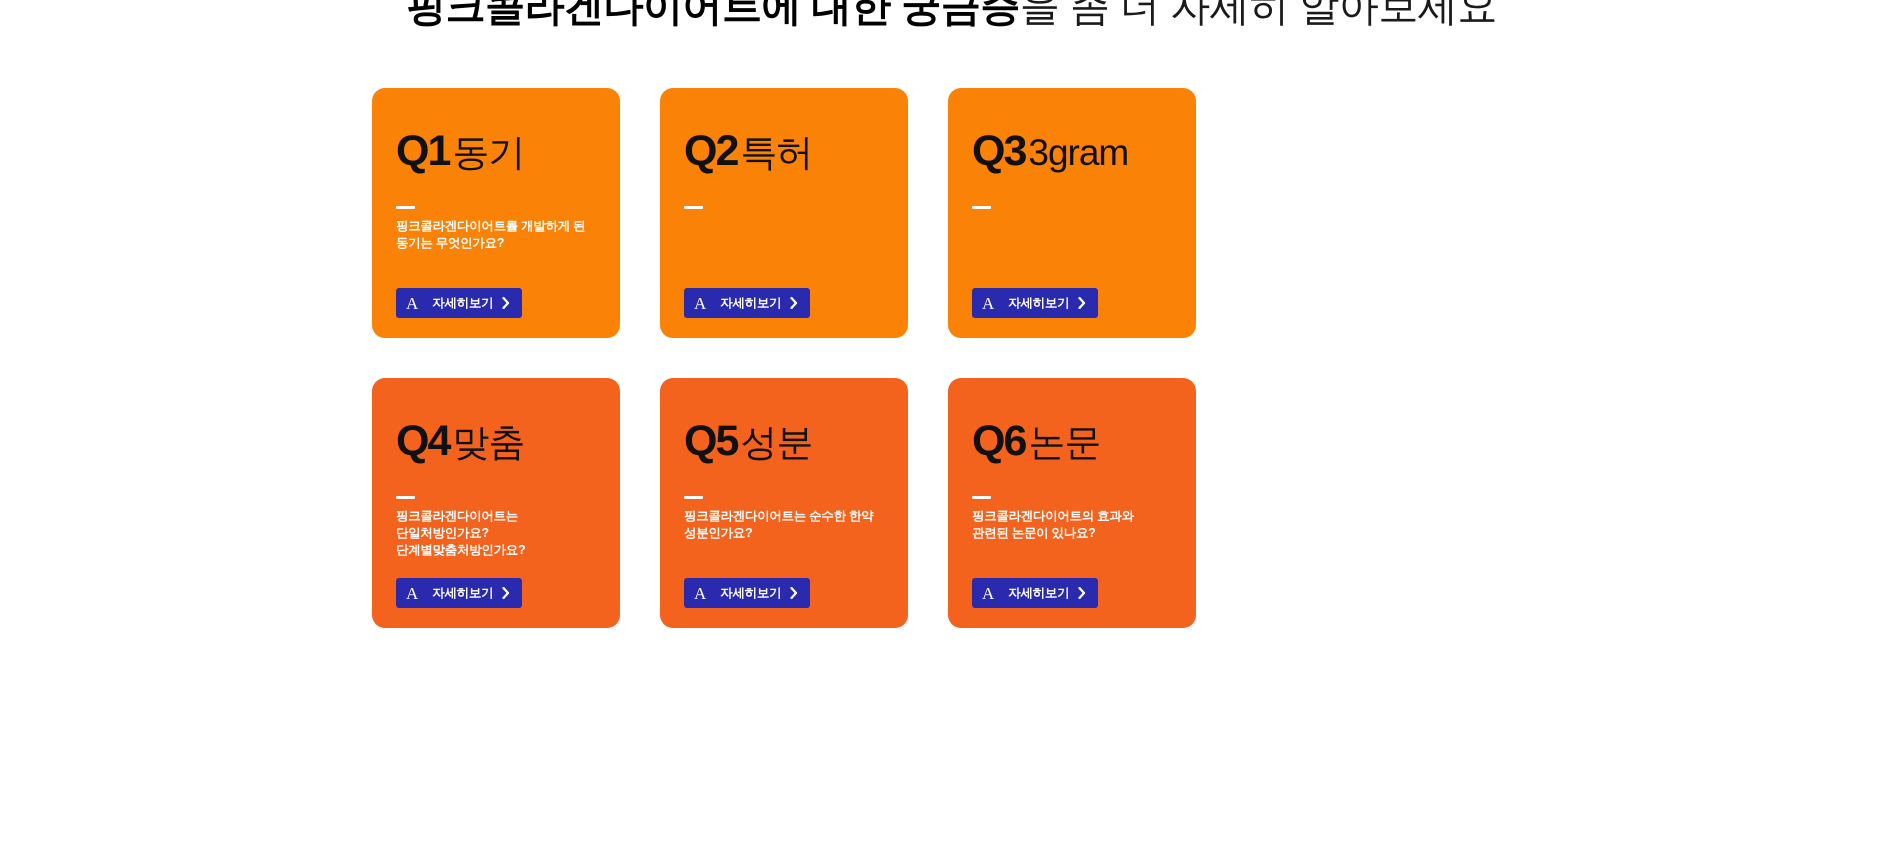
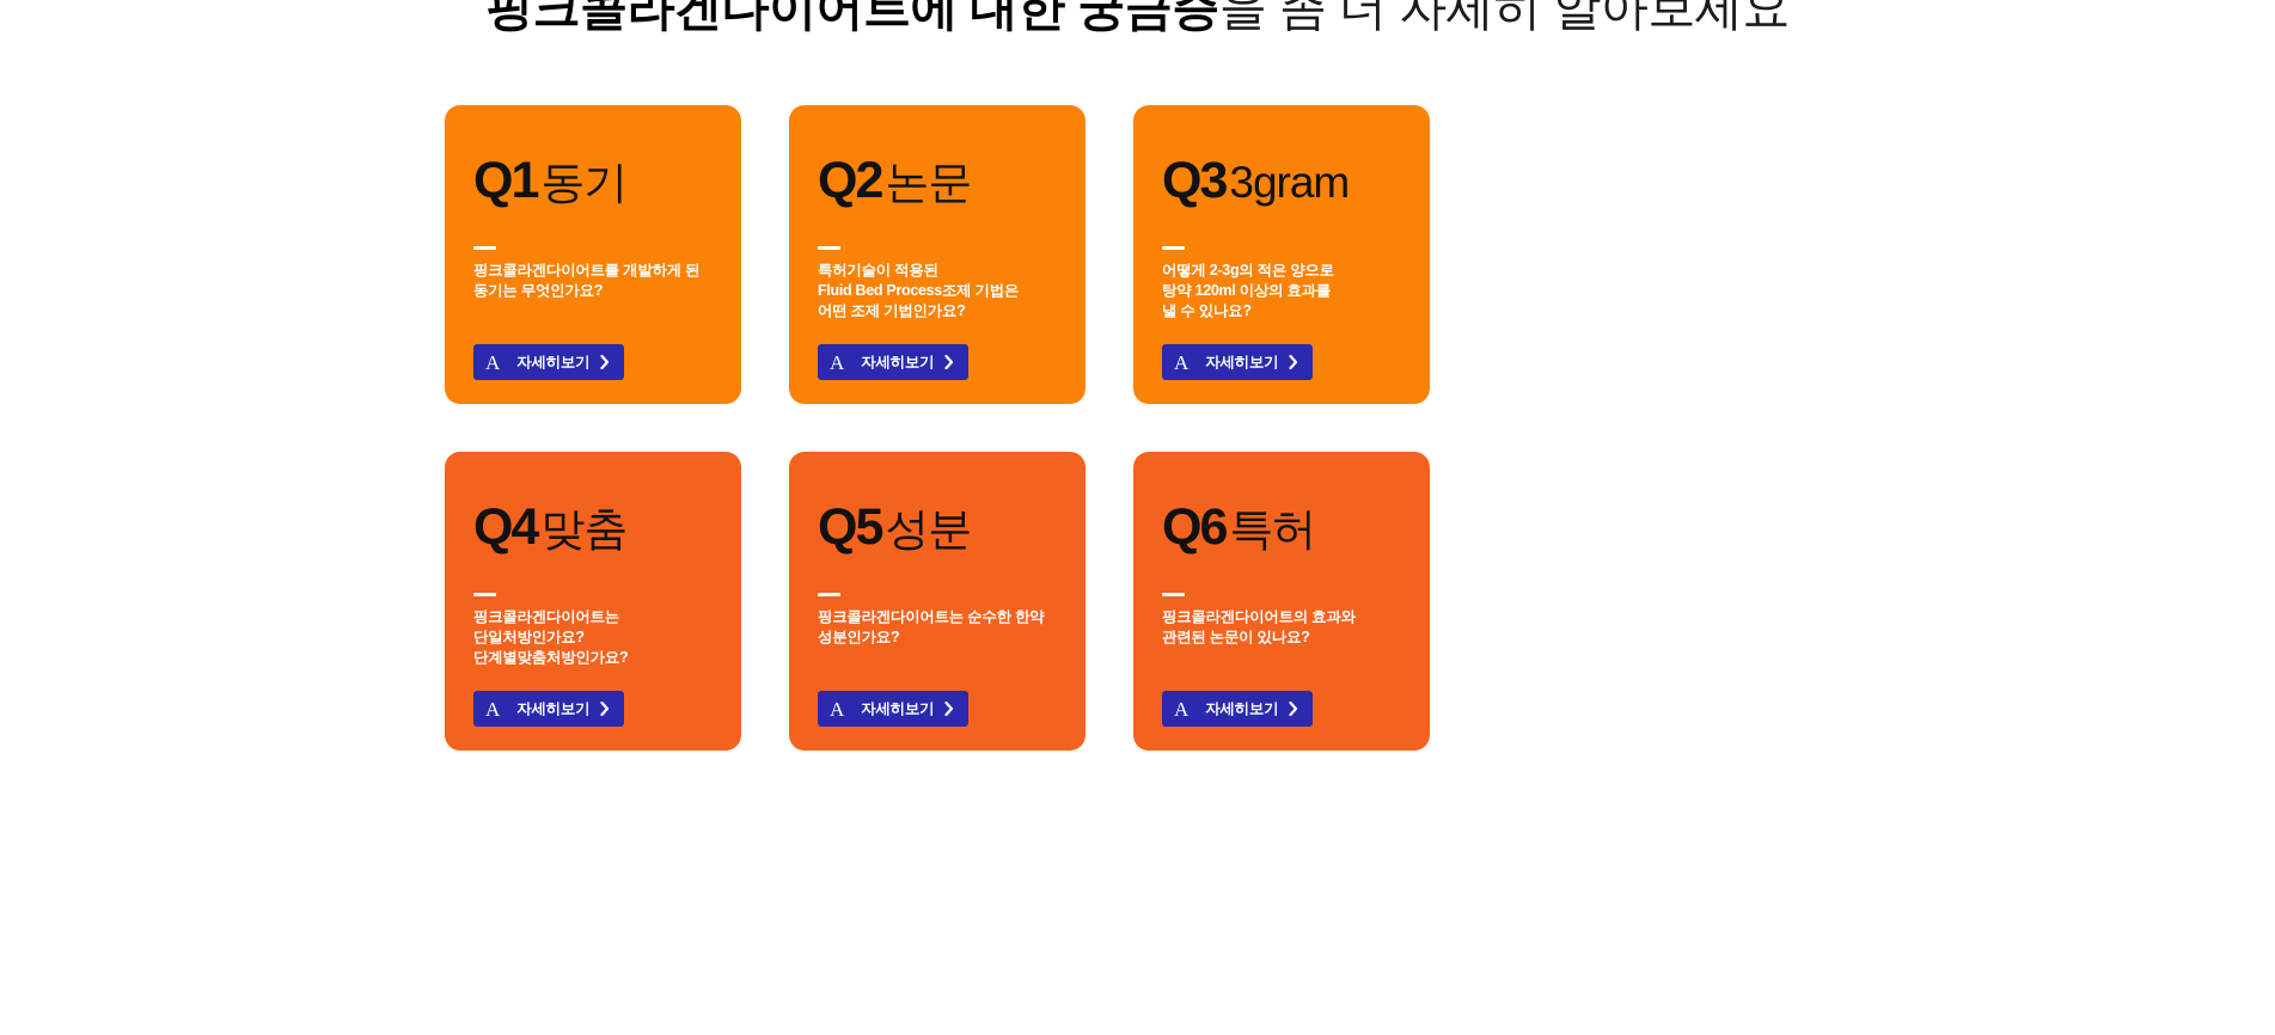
  핑크콜라겐다이어트에 대한 궁금증을 좀 더 자세히 알아보세요
  Q1동기
  핑크콜라겐다이어트를 개발하게 된
  동기는 무엇인가요?
  A
  자세히보기
- Q2특허
+ Q2논문
+ 특허기술이 적용된
+ Fluid Bed Process조제 기법은
+ 어떤 조제 기법인가요?
  A
  자세히보기
  Q33gram
+ 어떻게 2-3g의 적은 양으로
+ 탕약 120ml 이상의 효과를
+ 낼 수 있나요?
  A
  자세히보기
  Q4맞춤
  핑크콜라겐다이어트는
  단일처방인가요?
  단계별맞춤처방인가요?
  A
  자세히보기
  Q5성분
  핑크콜라겐다이어트는 순수한 한약
  성분인가요?
  A
  자세히보기
- Q6논문
+ Q6특허
  핑크콜라겐다이어트의 효과와
  관련된 논문이 있나요?
  A
  자세히보기
